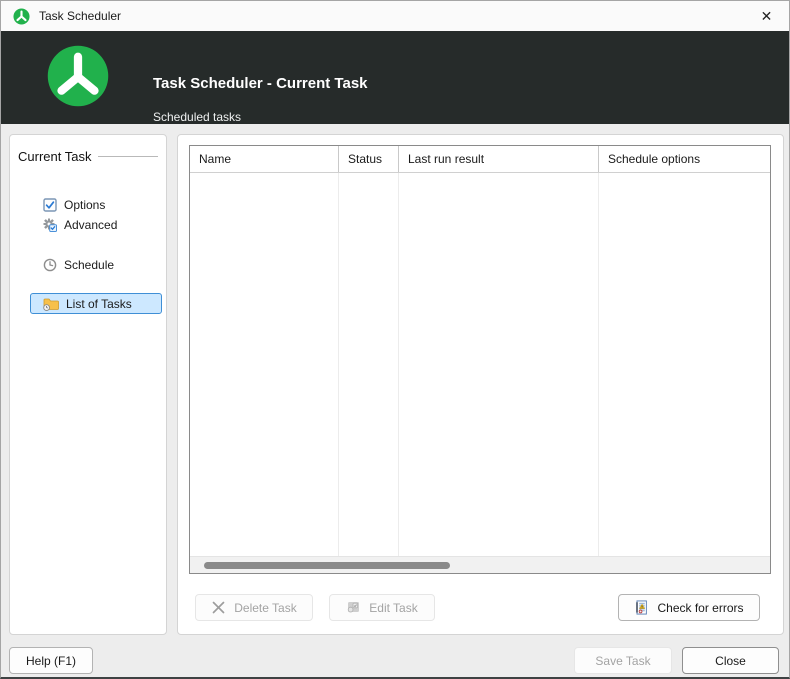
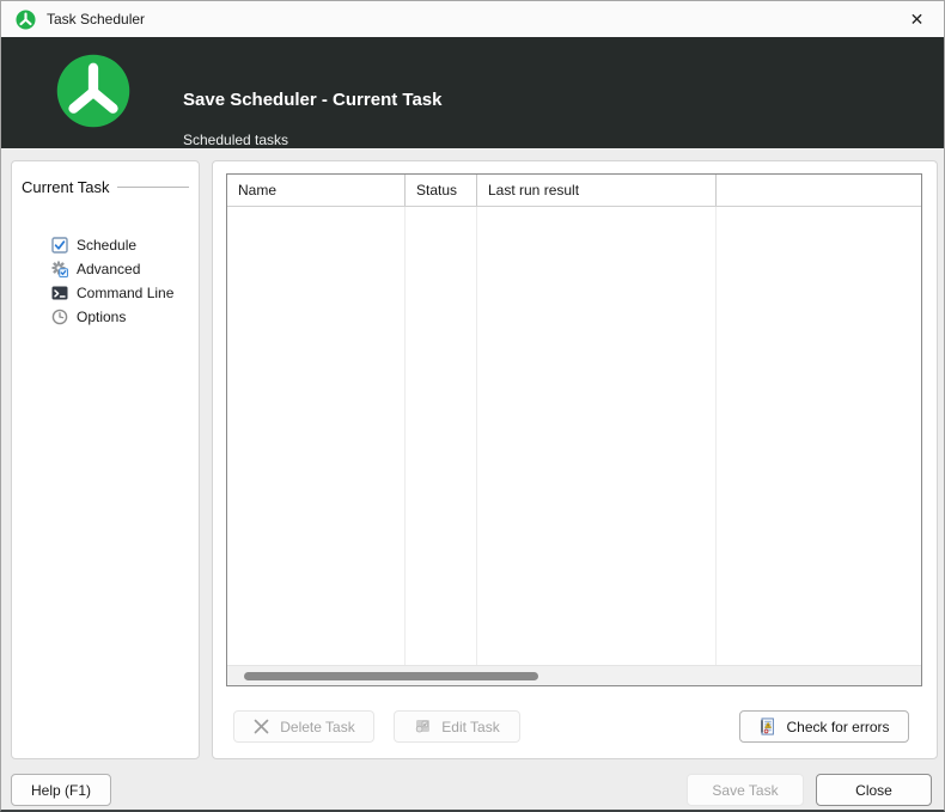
  Task Scheduler
  ✕
- Task Scheduler - Current Task
+ Save Scheduler - Current Task
  Scheduled tasks
  Current Task
- Options
+ Schedule
  Advanced
+ Command Line
- Schedule
+ Options
- List of Tasks
  Name
  Status
  Last run result
- Schedule options
  Delete Task
  Edit Task
  Check for errors
  Help (F1)
  Save Task
  Close
